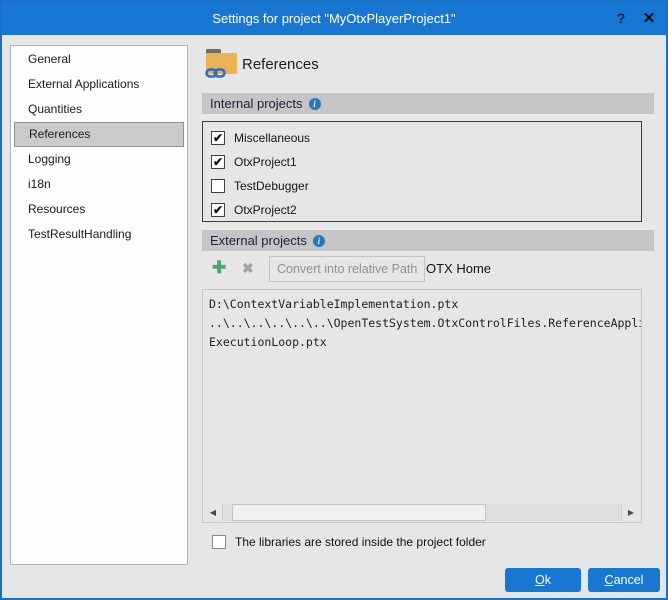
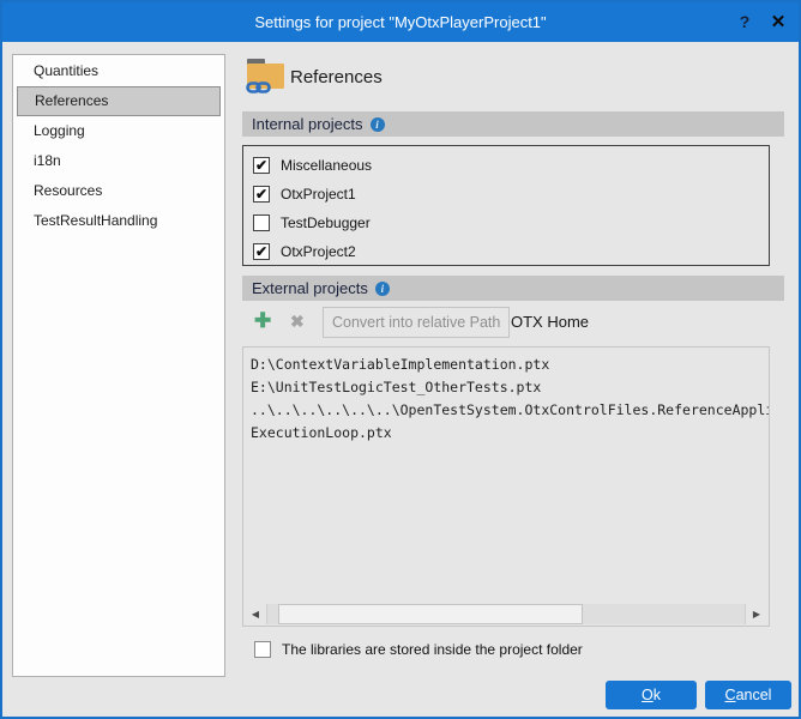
  Settings for project "MyOtxPlayerProject1"
  ?
  ✕
- General
- External Applications
  Quantities
  References
  Logging
  i18n
  Resources
  TestResultHandling
  References
  Internal projects i
  ✔
  Miscellaneous
  ✔
  OtxProject1
  TestDebugger
  ✔
  OtxProject2
  External projects i
  ✚
  ✖
  Convert into relative Path
  OTX Home
  D:\ContextVariableImplementation.ptx
+ E:\UnitTestLogicTest_OtherTests.ptx
  ..\..\..\..\..\..\OpenTestSystem.OtxControlFiles.ReferenceAppl
  ExecutionLoop.ptx
  ◀
  ▶
  The libraries are stored inside the project folder
  Ok
  Cancel
